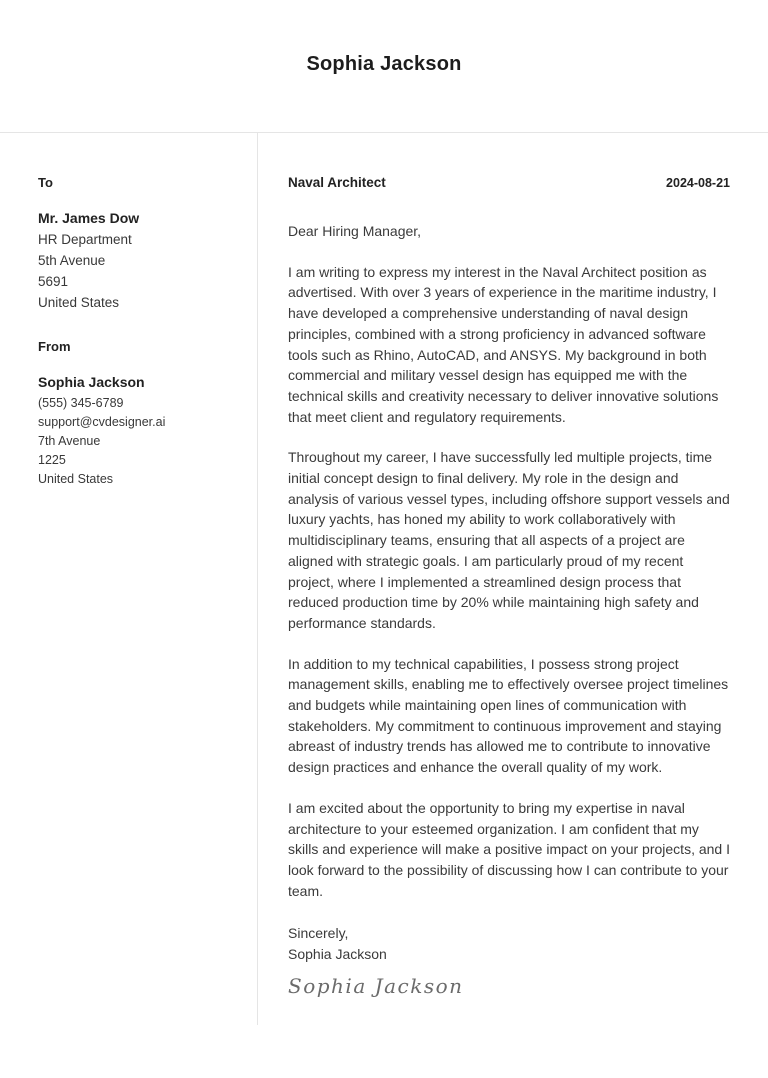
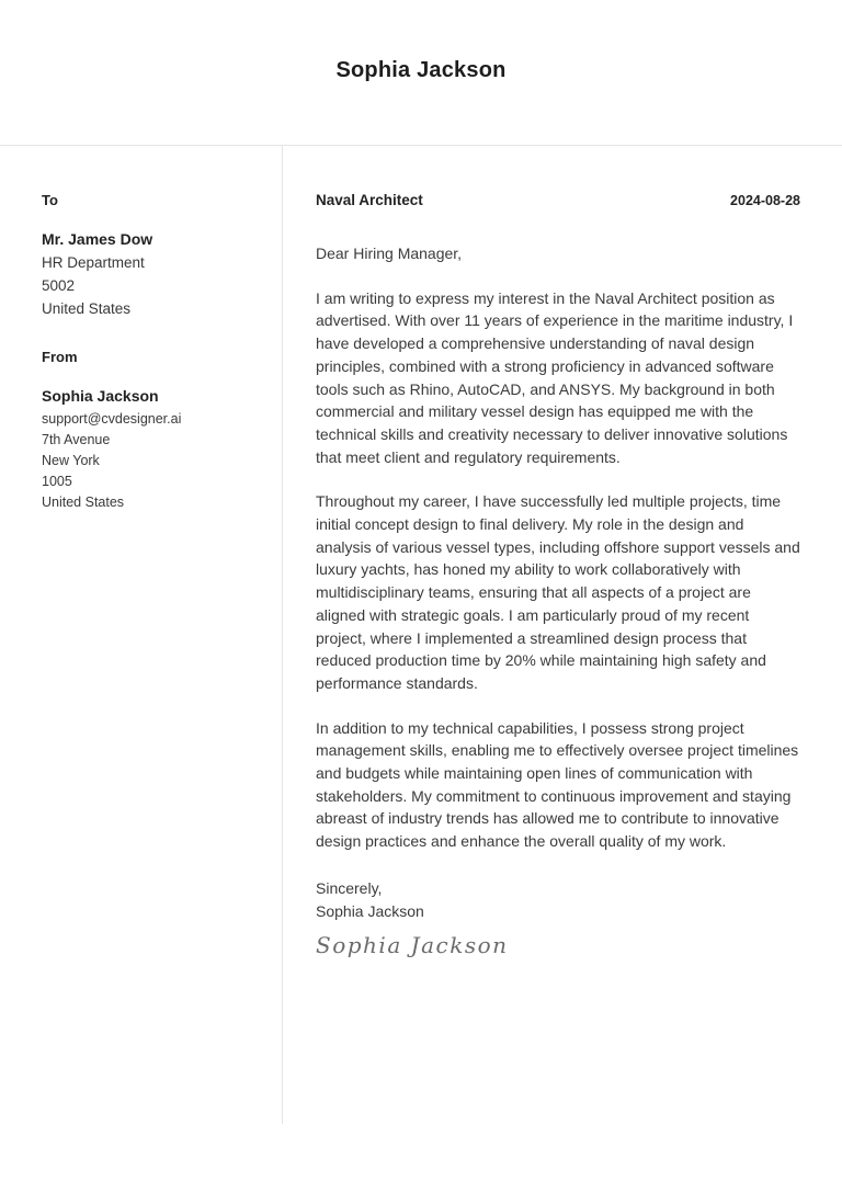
  Sophia Jackson
  To
  Mr. James Dow
  HR Department
- 5th Avenue
- 5691
+ 5002
  United States
  From
  Sophia Jackson
- (555) 345-6789
  support@cvdesigner.ai
  7th Avenue
+ New York
- 1225
+ 1005
  United States
  Naval Architect
- 2024-08-21
+ 2024-08-28
  Dear Hiring Manager,
- I am writing to express my interest in the Naval Architect position as advertised. With over 3 years of experience in the maritime industry, I have developed a comprehensive understanding of naval design principles, combined with a strong proficiency in advanced software tools such as Rhino, AutoCAD, and ANSYS. My background in both commercial and military vessel design has equipped me with the technical skills and creativity necessary to deliver innovative solutions that meet client and regulatory requirements.
+ I am writing to express my interest in the Naval Architect position as advertised. With over 11 years of experience in the maritime industry, I have developed a comprehensive understanding of naval design principles, combined with a strong proficiency in advanced software tools such as Rhino, AutoCAD, and ANSYS. My background in both commercial and military vessel design has equipped me with the technical skills and creativity necessary to deliver innovative solutions that meet client and regulatory requirements.
  Throughout my career, I have successfully led multiple projects, time initial concept design to final delivery. My role in the design and analysis of various vessel types, including offshore support vessels and luxury yachts, has honed my ability to work collaboratively with multidisciplinary teams, ensuring that all aspects of a project are aligned with strategic goals. I am particularly proud of my recent project, where I implemented a streamlined design process that reduced production time by 20% while maintaining high safety and performance standards.
  In addition to my technical capabilities, I possess strong project management skills, enabling me to effectively oversee project timelines and budgets while maintaining open lines of communication with stakeholders. My commitment to continuous improvement and staying abreast of industry trends has allowed me to contribute to innovative design practices and enhance the overall quality of my work.
- I am excited about the opportunity to bring my expertise in naval architecture to your esteemed organization. I am confident that my skills and experience will make a positive impact on your projects, and I look forward to the possibility of discussing how I can contribute to your team.
  Sincerely,
  Sophia Jackson
  Sophia Jackson
